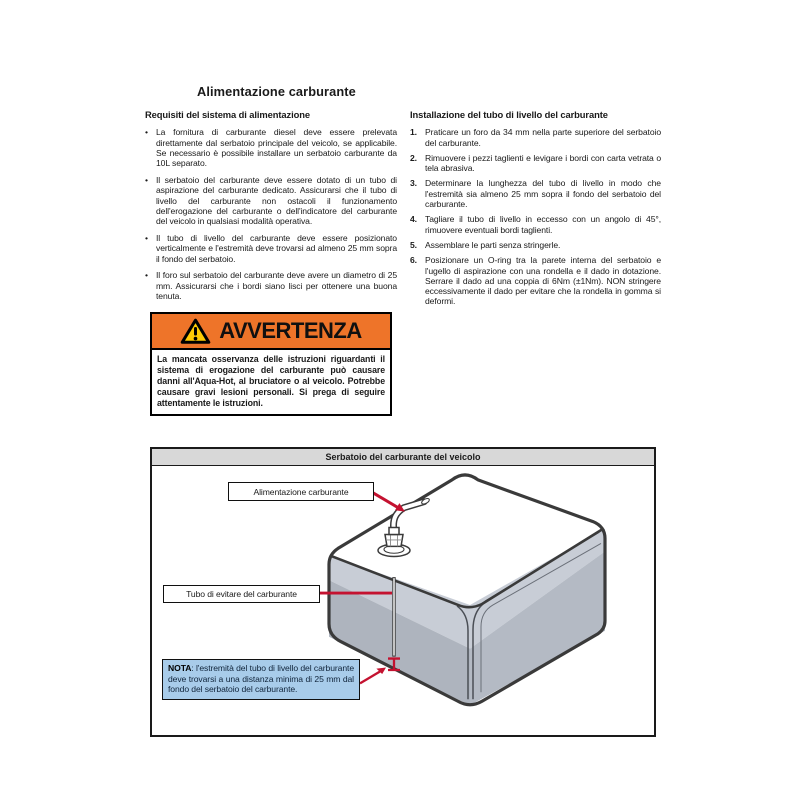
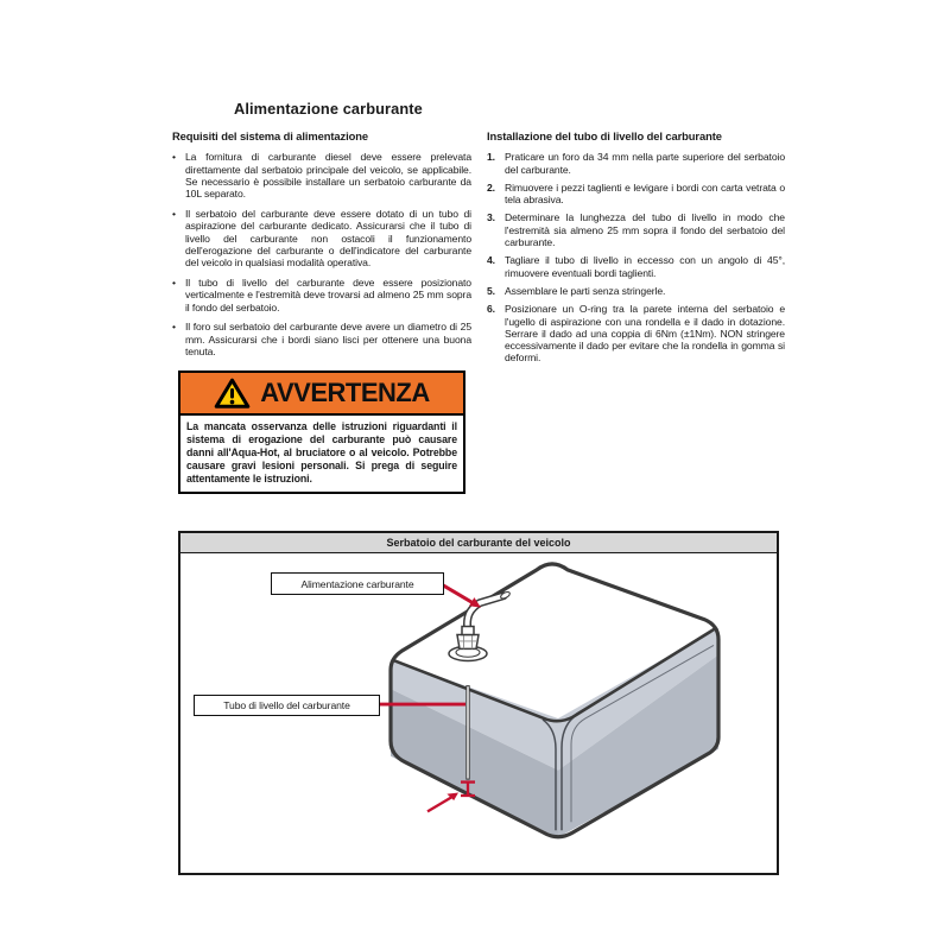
  Alimentazione carburante
  Requisiti del sistema di alimentazione
  •
  La fornitura di carburante diesel deve essere prelevata direttamente dal serbatoio principale del veicolo, se applicabile. Se necessario è possibile installare un serbatoio carburante da 10L separato.
  •
  Il serbatoio del carburante deve essere dotato di un tubo di aspirazione del carburante dedicato. Assicurarsi che il tubo di livello del carburante non ostacoli il funzionamento dell'erogazione del carburante o dell'indicatore del carburante del veicolo in qualsiasi modalità operativa.
  •
  Il tubo di livello del carburante deve essere posizionato verticalmente e l'estremità deve trovarsi ad almeno 25 mm sopra il fondo del serbatoio.
  •
  Il foro sul serbatoio del carburante deve avere un diametro di 25 mm. Assicurarsi che i bordi siano lisci per ottenere una buona tenuta.
  AVVERTENZA
  La mancata osservanza delle istruzioni riguardanti il sistema di erogazione del carburante può causare danni all'Aqua-Hot, al bruciatore o al veicolo. Potrebbe causare gravi lesioni personali. Si prega di seguire attentamente le istruzioni.
  Installazione del tubo di livello del carburante
  1.
  Praticare un foro da 34 mm nella parte superiore del serbatoio del carburante.
  2.
  Rimuovere i pezzi taglienti e levigare i bordi con carta vetrata o tela abrasiva.
  3.
  Determinare la lunghezza del tubo di livello in modo che l'estremità sia almeno 25 mm sopra il fondo del serbatoio del carburante.
  4.
  Tagliare il tubo di livello in eccesso con un angolo di 45°, rimuovere eventuali bordi taglienti.
  5.
  Assemblare le parti senza stringerle.
  6.
  Posizionare un O-ring tra la parete interna del serbatoio e l'ugello di aspirazione con una rondella e il dado in dotazione. Serrare il dado ad una coppia di 6Nm (±1Nm). NON stringere eccessivamente il dado per evitare che la rondella in gomma si deformi.
  Serbatoio del carburante del veicolo
  Alimentazione carburante
- Tubo di evitare del carburante
+ Tubo di livello del carburante
- NOTA: l'estremità del tubo di livello del carburante deve trovarsi a una distanza minima di 25 mm dal fondo del serbatoio del carburante.
